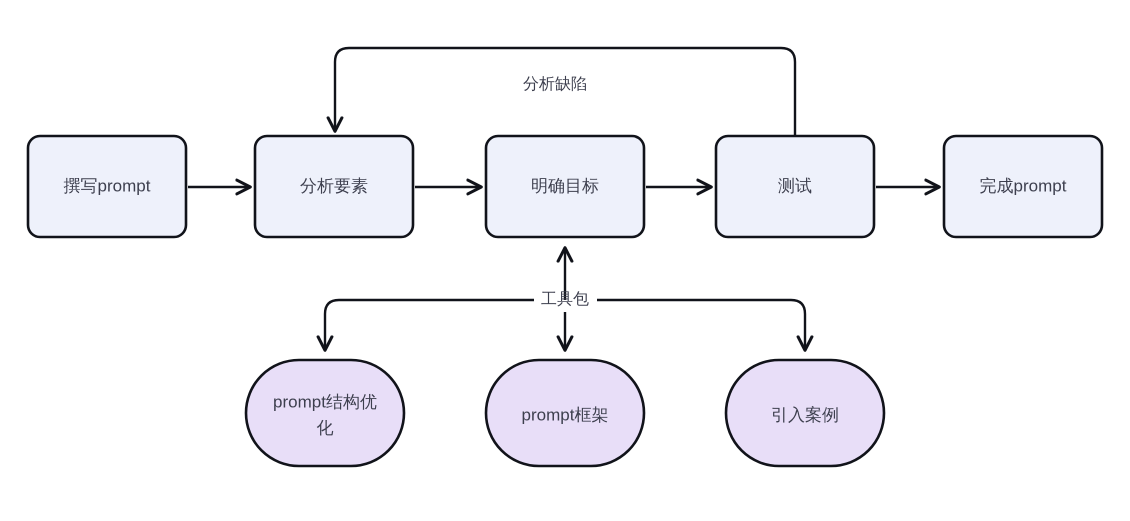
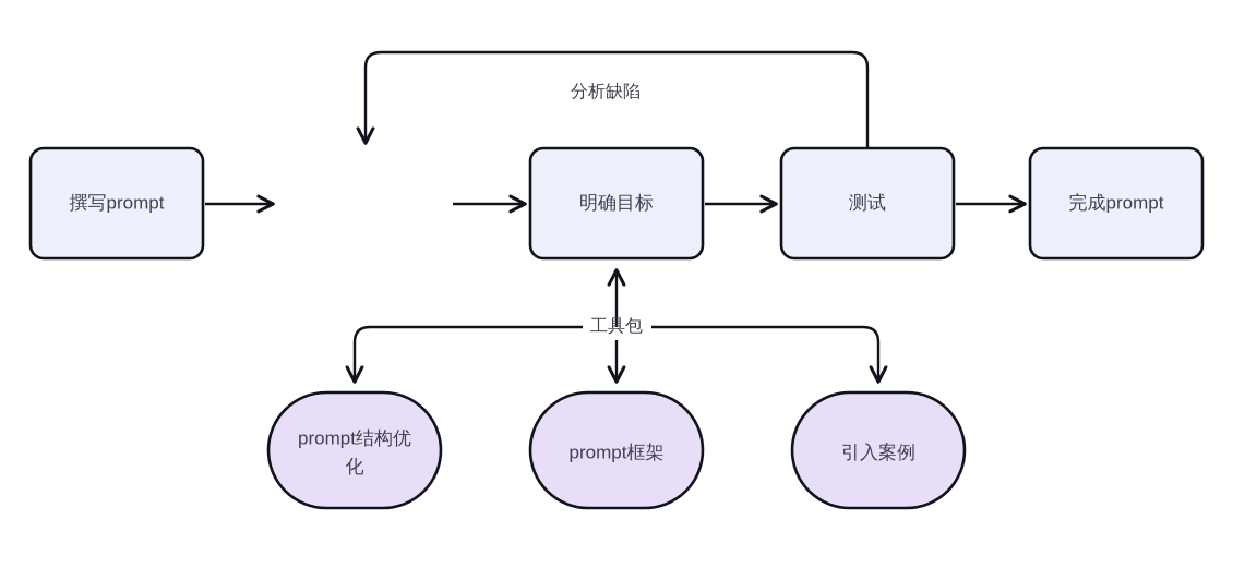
  撰写prompt
- 分析要素
  明确目标
  测试
  完成prompt
  分析缺陷
  工具包
  prompt结构优
  化
  prompt框架
  引入案例
